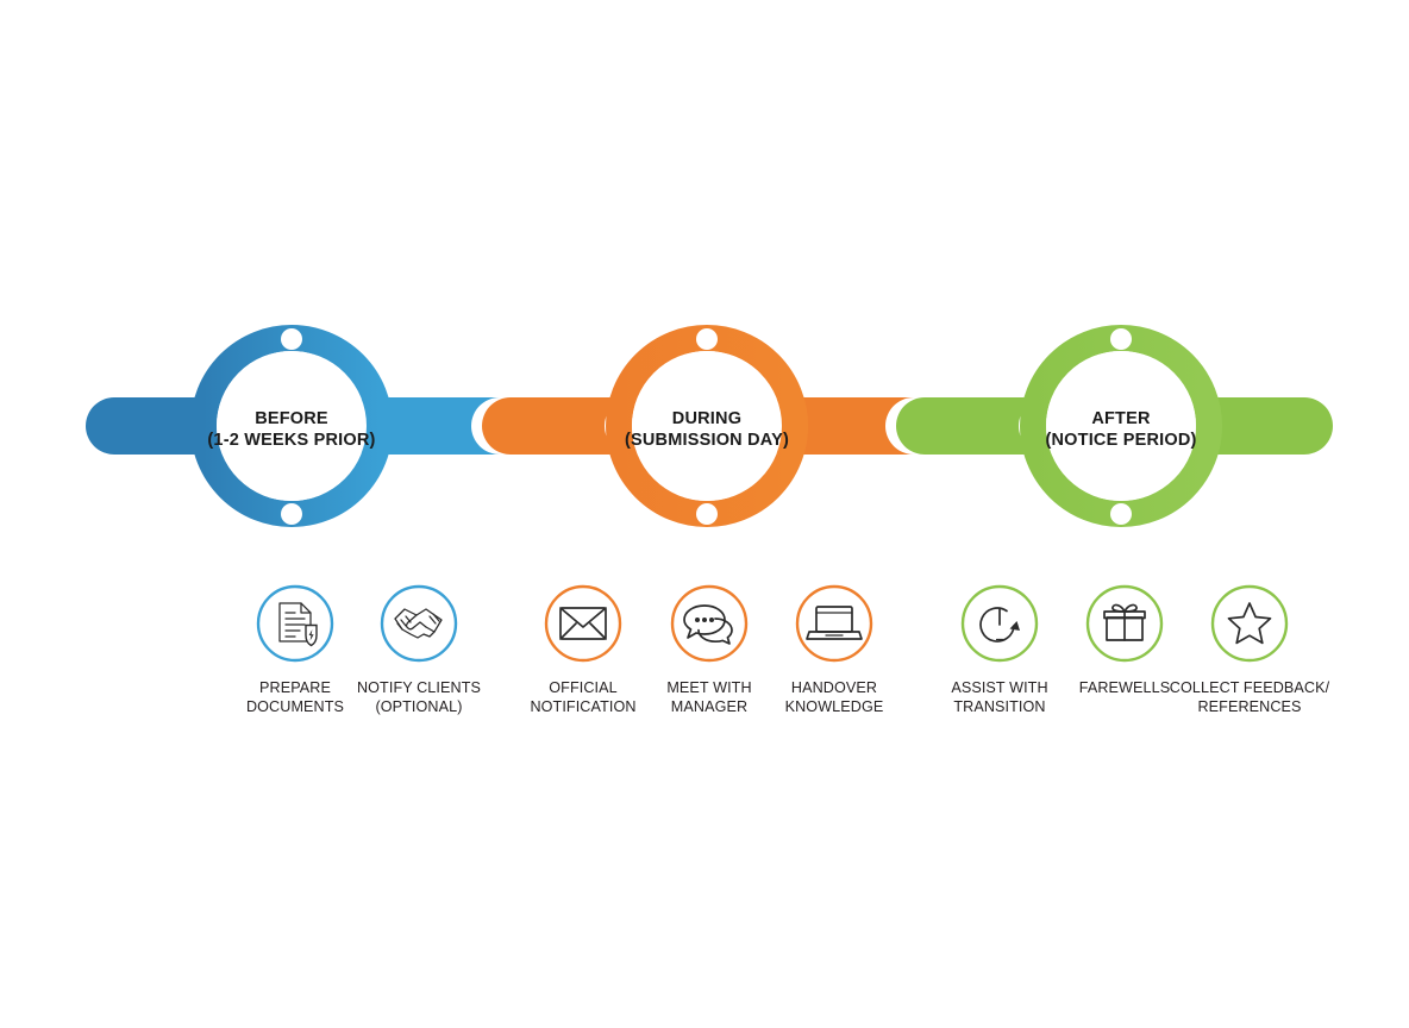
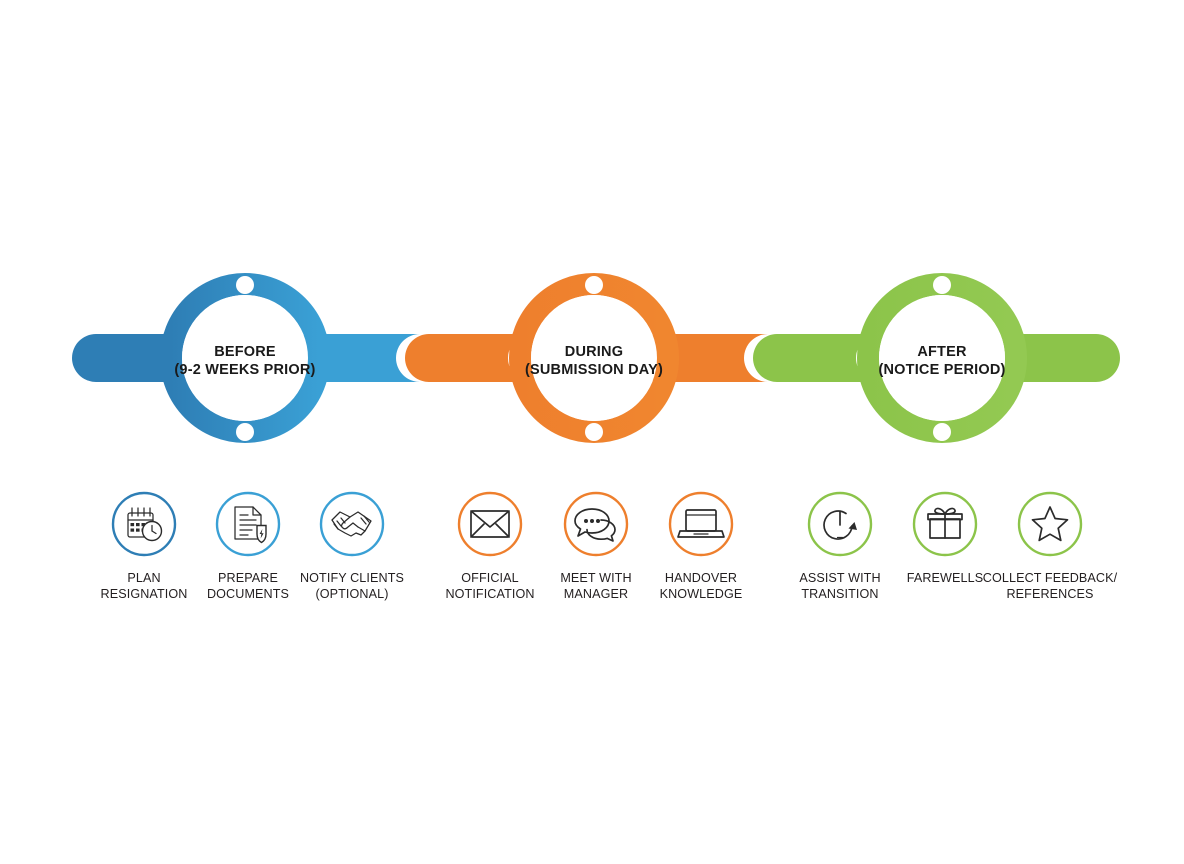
  BEFORE
- (1-2 WEEKS PRIOR)
+ (9-2 WEEKS PRIOR)
  DURING
  (SUBMISSION DAY)
  AFTER
  (NOTICE PERIOD)
+ PLAN
+ RESIGNATION
  PREPARE
  DOCUMENTS
  NOTIFY CLIENTS
  (OPTIONAL)
  OFFICIAL
  NOTIFICATION
  MEET WITH
  MANAGER
  HANDOVER
  KNOWLEDGE
  ASSIST WITH
  TRANSITION
  FAREWELLS
  COLLECT FEEDBACK/
  REFERENCES
